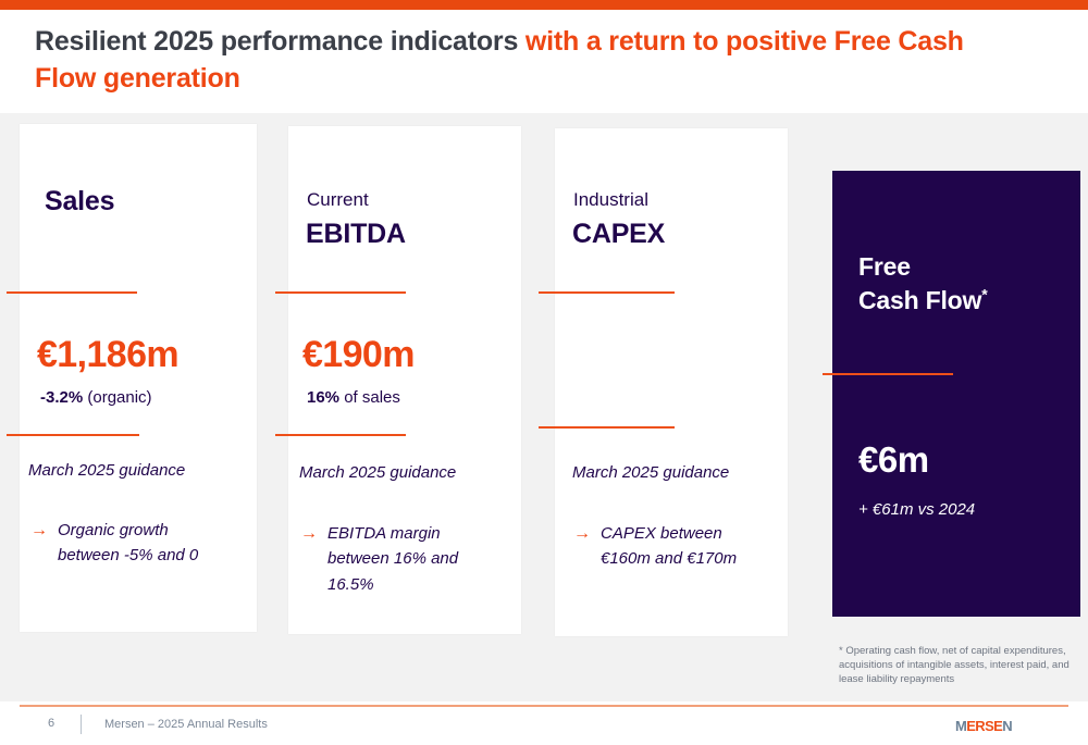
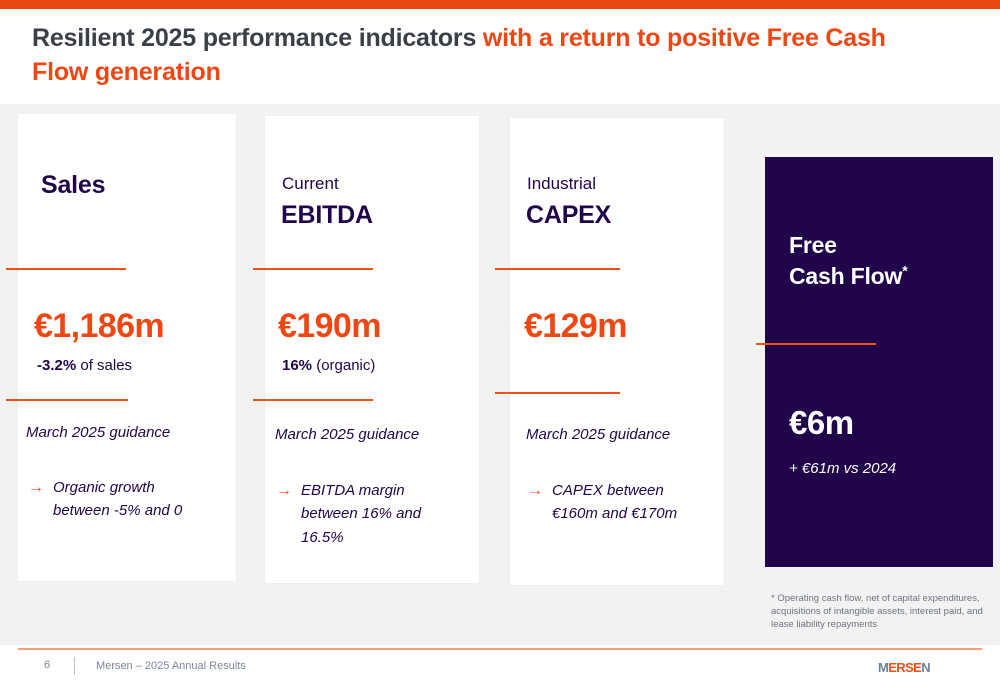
  Resilient 2025 performance indicators with a return to positive Free Cash Flow generation
  Sales
  €1,186m
- -3.2% (organic)
+ -3.2% of sales
  March 2025 guidance
  →
  Organic growth between -5% and 0
  Current
  EBITDA
  €190m
- 16% of sales
+ 16% (organic)
  March 2025 guidance
  →
  EBITDA margin between 16% and 16.5%
  Industrial
  CAPEX
+ €129m
  March 2025 guidance
  →
  CAPEX between €160m and €170m
  Free
  Cash Flow*
  €6m
  + €61m vs 2024
  * Operating cash flow, net of capital expenditures, acquisitions of intangible assets, interest paid, and lease liability repayments
  6
  Mersen – 2025 Annual Results
  mersen
